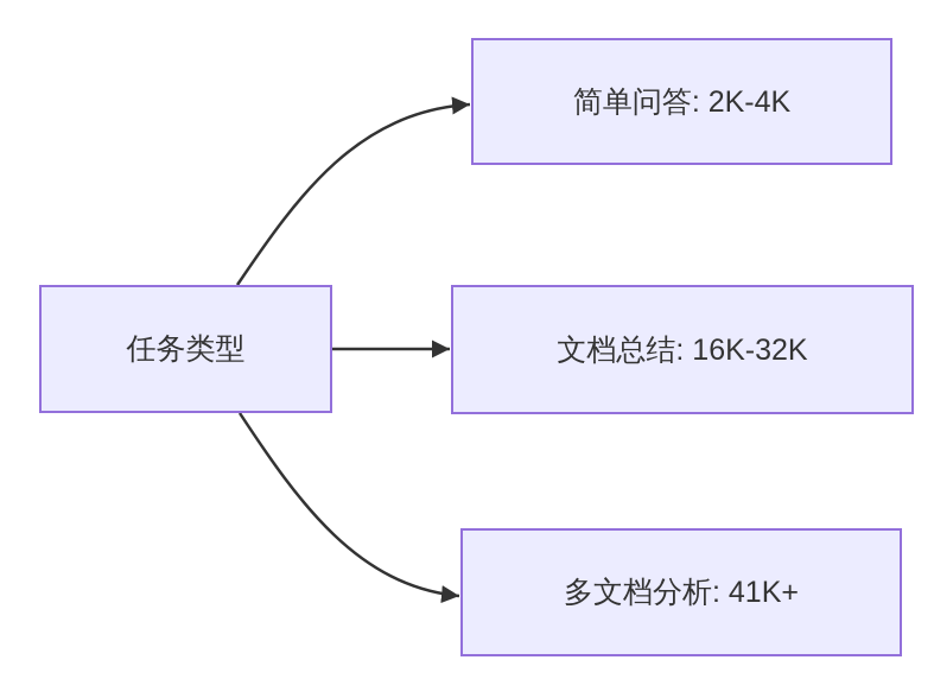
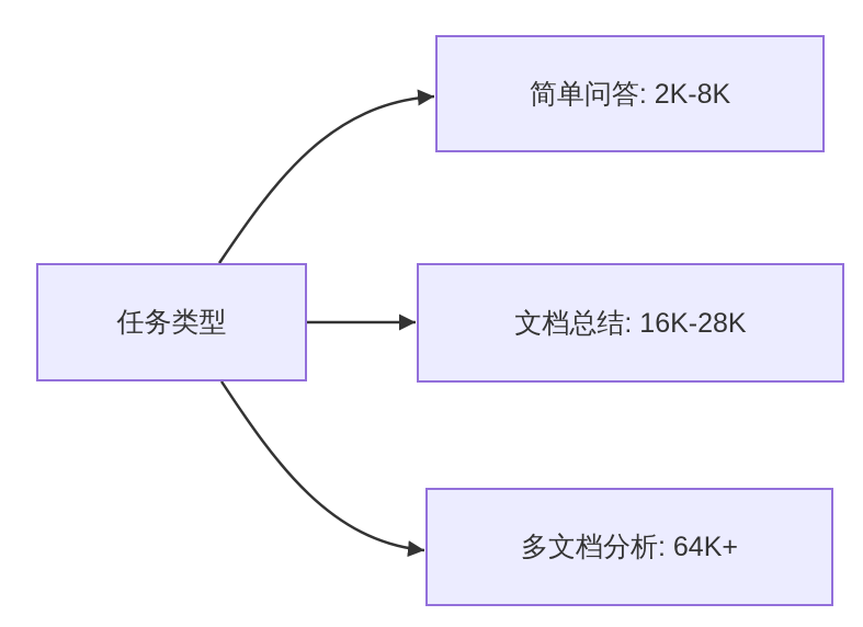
  任务类型
- 简单问答: 2K-4K
+ 简单问答: 2K-8K
- 文档总结: 16K-32K
+ 文档总结: 16K-28K
- 多文档分析: 41K+
+ 多文档分析: 64K+
